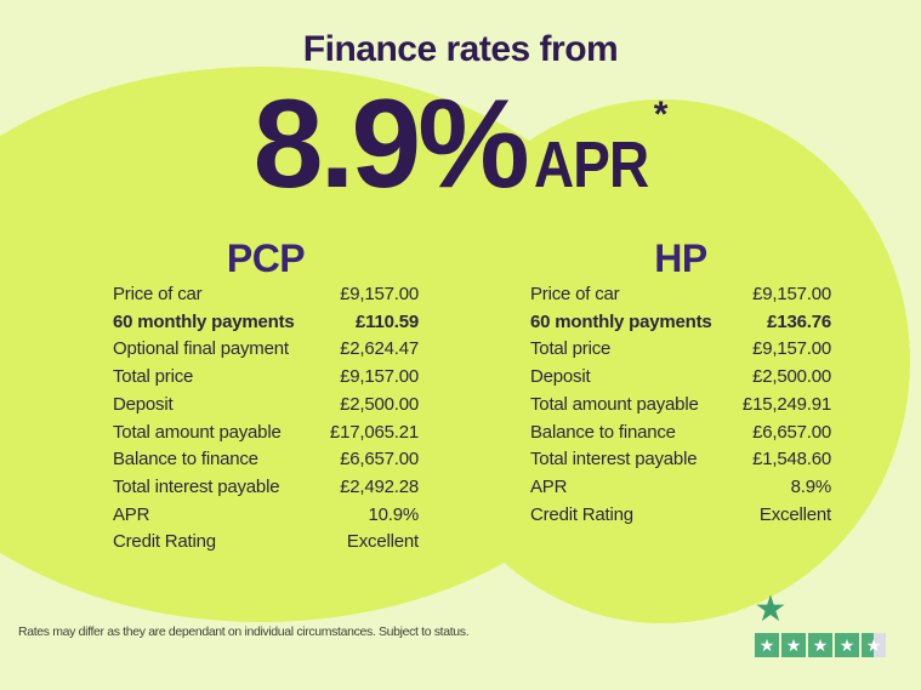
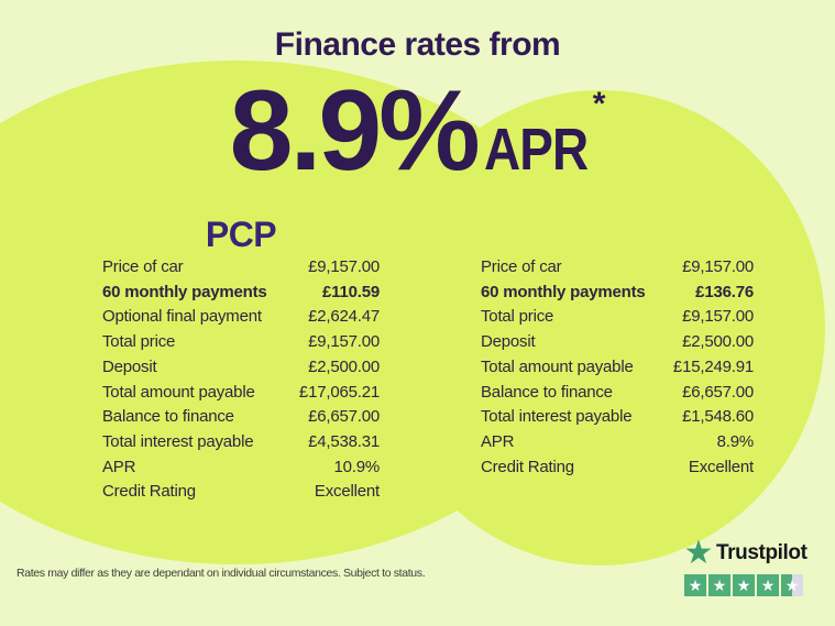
  Finance rates from
  8.9%
  APR
  *
  PCP
- HP
  Price of car
  £9,157.00
  60 monthly payments
  £110.59
  Optional final payment
  £2,624.47
  Total price
  £9,157.00
  Deposit
  £2,500.00
  Total amount payable
  £17,065.21
  Balance to finance
  £6,657.00
  Total interest payable
- £2,492.28
+ £4,538.31
  APR
  10.9%
  Credit Rating
  Excellent
  Price of car
  £9,157.00
  60 monthly payments
  £136.76
  Total price
  £9,157.00
  Deposit
  £2,500.00
  Total amount payable
  £15,249.91
  Balance to finance
  £6,657.00
  Total interest payable
  £1,548.60
  APR
  8.9%
  Credit Rating
  Excellent
  Rates may differ as they are dependant on individual circumstances. Subject to status.
  ★
+ Trustpilot
  ★
  ★
  ★
  ★
  ★
